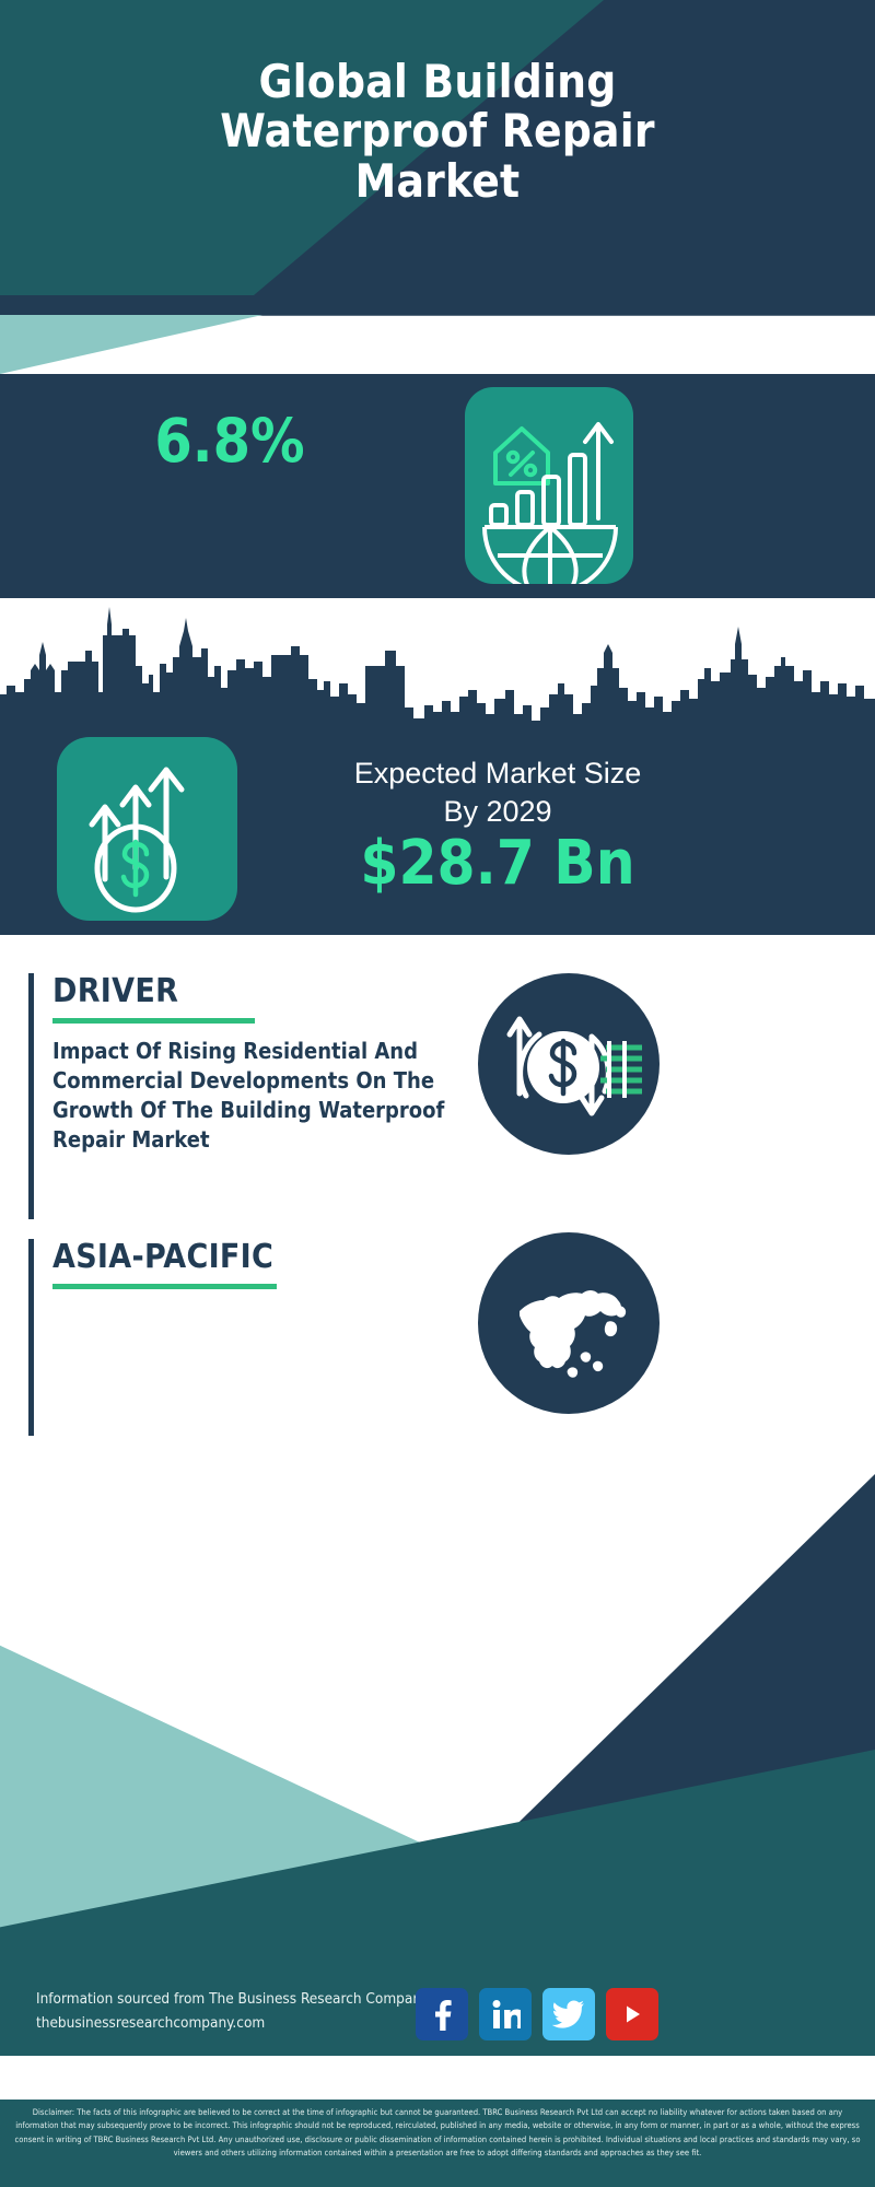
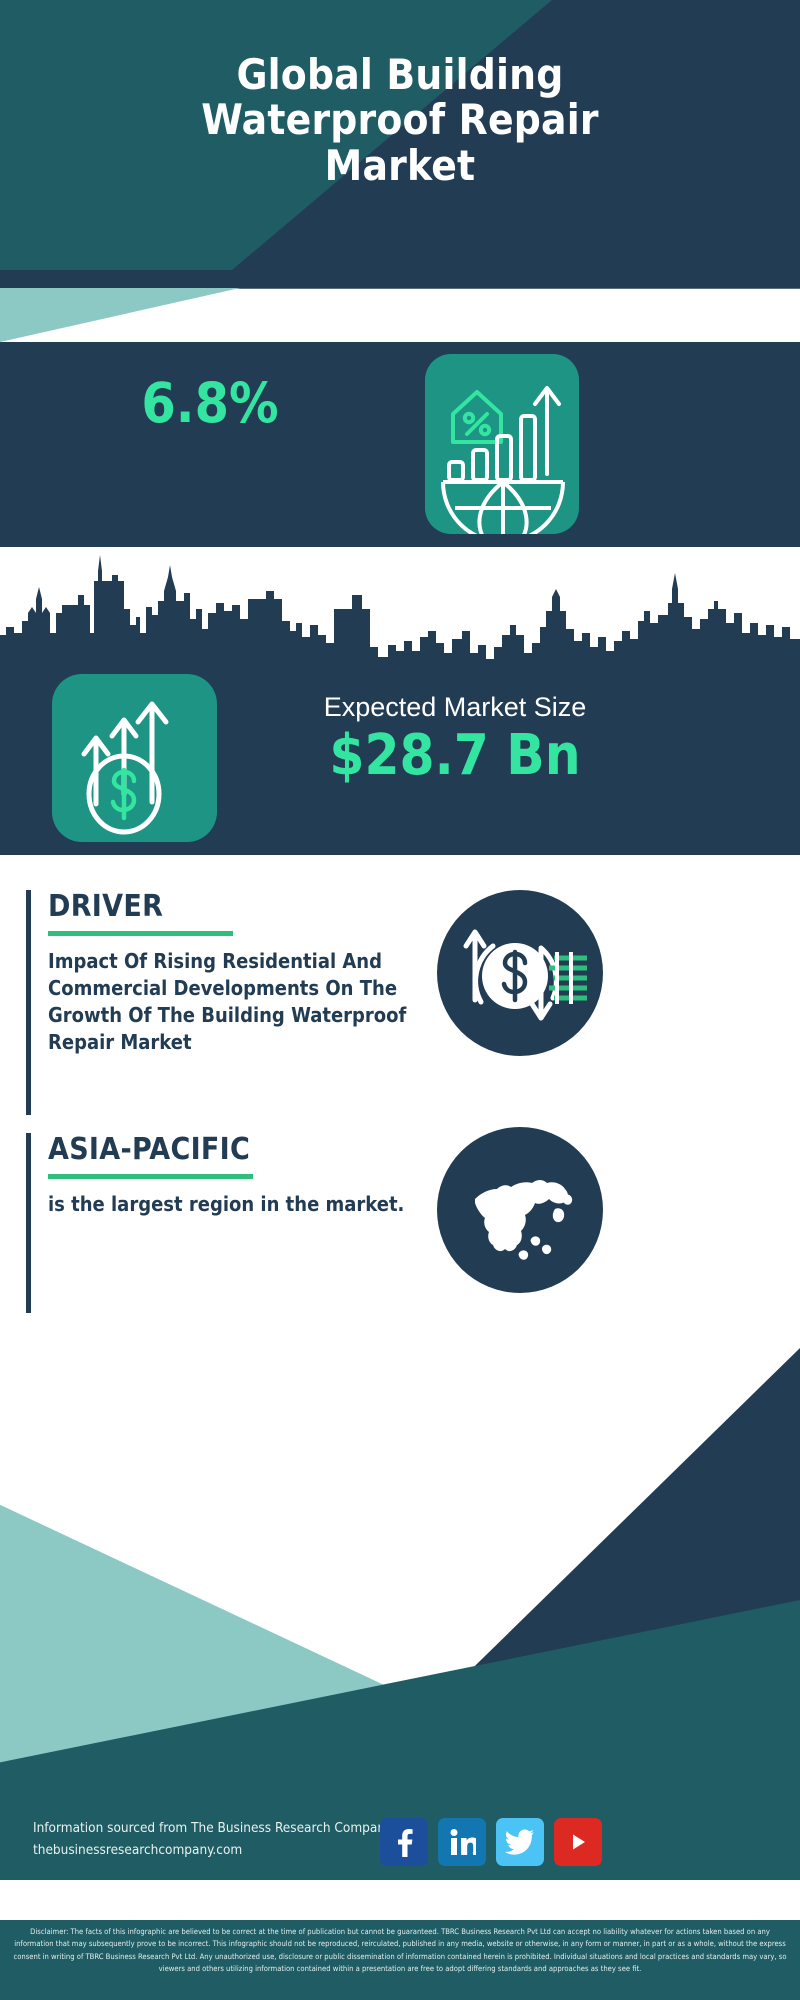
  Global Building
  Waterproof Repair
  Market
  6.8%
  Expected Market Size
- By 2029
  $28.7 Bn
  DRIVER
  Impact Of Rising Residential And Commercial Developments On The Growth Of The Building Waterproof Repair Market
  ASIA-PACIFIC
+ is the largest region in the market.
  Information sourced from The Business Research Compa
  thebusinessresearchcompany.com
- Disclaimer: The facts of this infographic are believed to be correct at the time of infographic but cannot be guaranteed. TBRC Business Research Pvt Ltd can accept no liability whatever for actions taken based on any information that may subsequently prove to be incorrect. This infographic should not be reproduced, reirculated, published in any media, website or otherwise, in any form or manner, in part or as a whole, without the express consent in writing of TBRC Business Research Pvt Ltd. Any unauthorized use, disclosure or public dissemination of information contained herein is prohibited. Individual situations and local practices and standards may vary, so viewers and others utilizing information contained within a presentation are free to adopt differing standards and approaches as they see fit.
+ Disclaimer: The facts of this infographic are believed to be correct at the time of publication but cannot be guaranteed. TBRC Business Research Pvt Ltd can accept no liability whatever for actions taken based on any information that may subsequently prove to be incorrect. This infographic should not be reproduced, reirculated, published in any media, website or otherwise, in any form or manner, in part or as a whole, without the express consent in writing of TBRC Business Research Pvt Ltd. Any unauthorized use, disclosure or public dissemination of information contained herein is prohibited. Individual situations and local practices and standards may vary, so viewers and others utilizing information contained within a presentation are free to adopt differing standards and approaches as they see fit.
